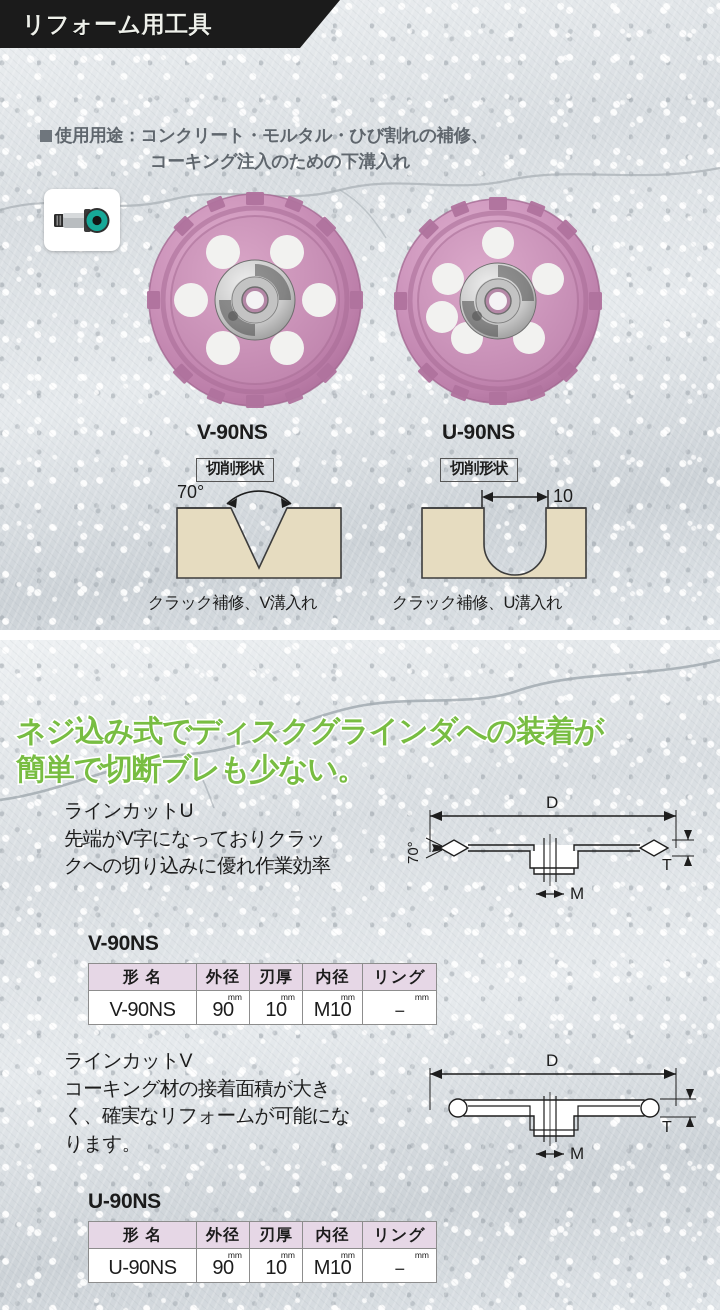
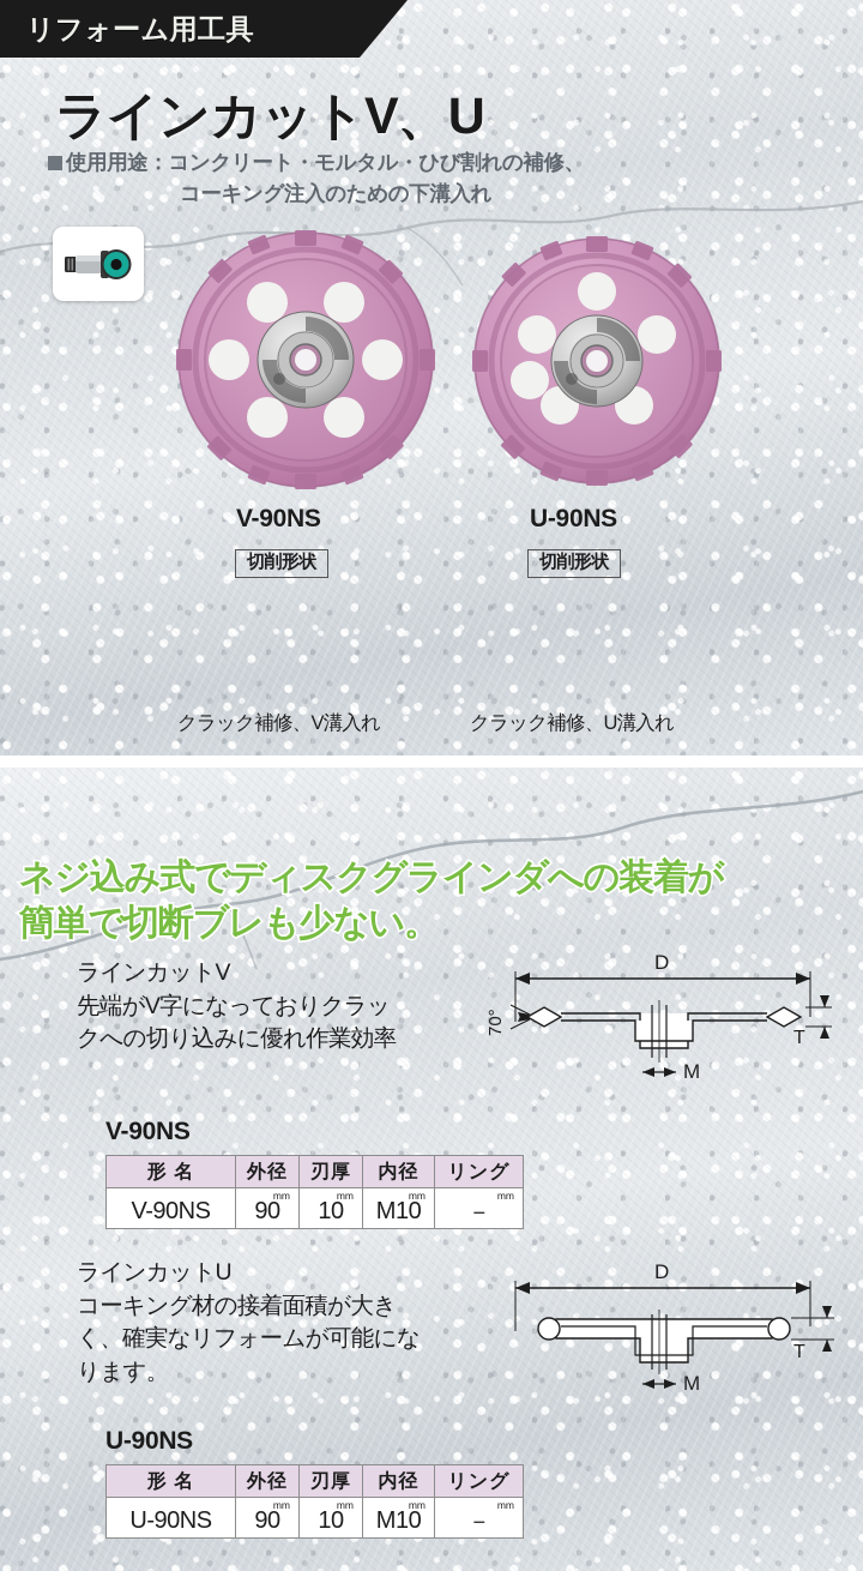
  リフォーム用工具
+ ラインカットV、U
  使用用途：コンクリート・モルタル・ひび割れの補修、
  コーキング注入のための下溝入れ
  V-90NS
  U-90NS
  切削形状
  切削形状
- 70°
- 10
  クラック補修、V溝入れ
  クラック補修、U溝入れ
  ネジ込み式でディスクグラインダへの装着が
  簡単で切断ブレも少ない。
- ラインカットU
+ ラインカットV
  先端がV字になっておりクラッ
  クへの切り込みに優れ作業効率
  D
  M
  T
  V-90NS
  形 名	外径	刃厚	内径	リング
  V-90NS	mm90	mm10	mmM10	mm－
- ラインカットV
+ ラインカットU
  コーキング材の接着面積が大き
  く、確実なリフォームが可能にな
  ります。
  D
  M
  T
  U-90NS
  形 名	外径	刃厚	内径	リング
  U-90NS	mm90	mm10	mmM10	mm－
